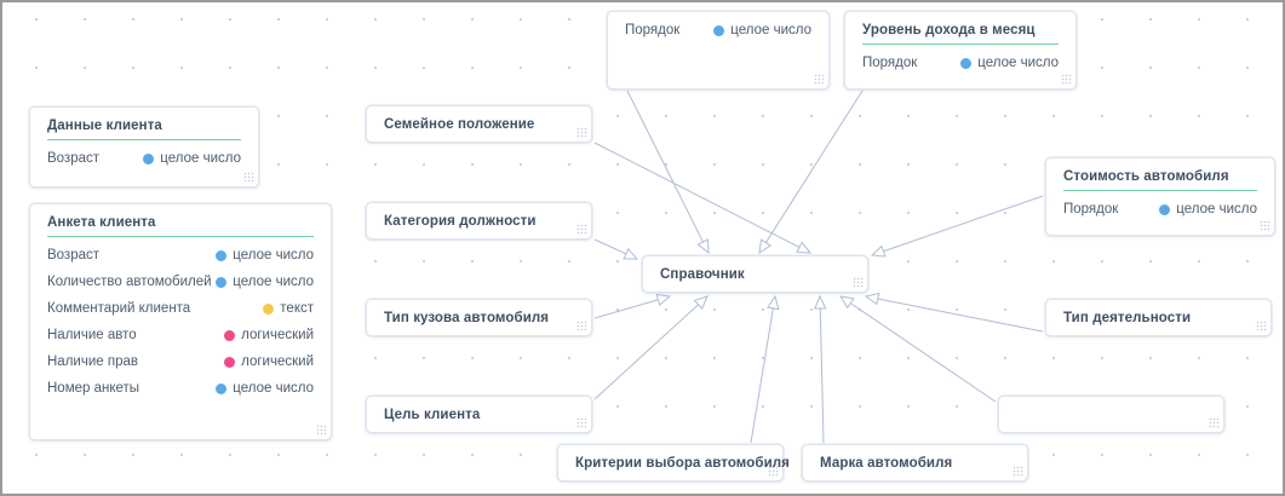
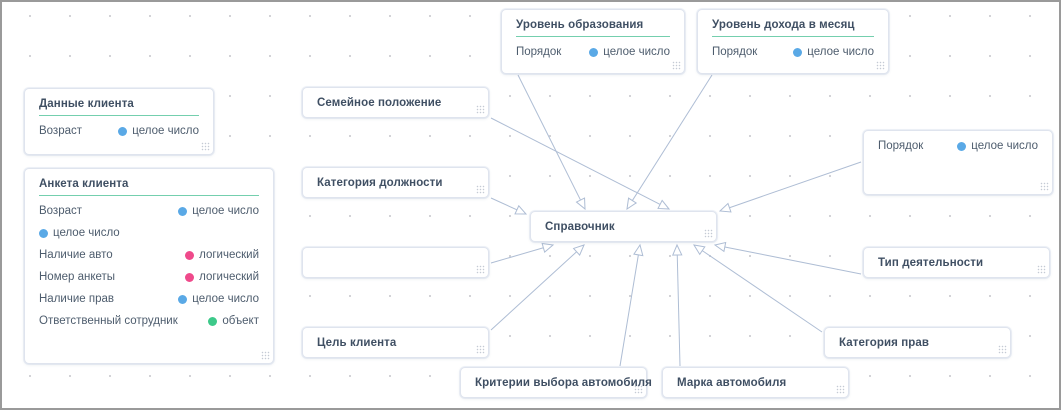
  Данные клиента
  Возраст
  целое число
  Анкета клиента
  Возраст
  целое число
- Количество автомобилей
  целое число
- Комментарий клиента
- текст
  Наличие авто
  логический
- Наличие прав
+ Номер анкеты
  логический
- Номер анкеты
+ Наличие прав
  целое число
+ Ответственный сотрудник
+ объект
+ Уровень образования
  Порядок
  целое число
  Уровень дохода в месяц
  Порядок
  целое число
- Стоимость автомобиля
  Порядок
  целое число
  Семейное положение
  Категория должности
- Тип кузова автомобиля
  Цель клиента
  Критерии выбора автомобиля
  Марка автомобиля
+ Категория прав
  Тип деятельности
  Справочник
